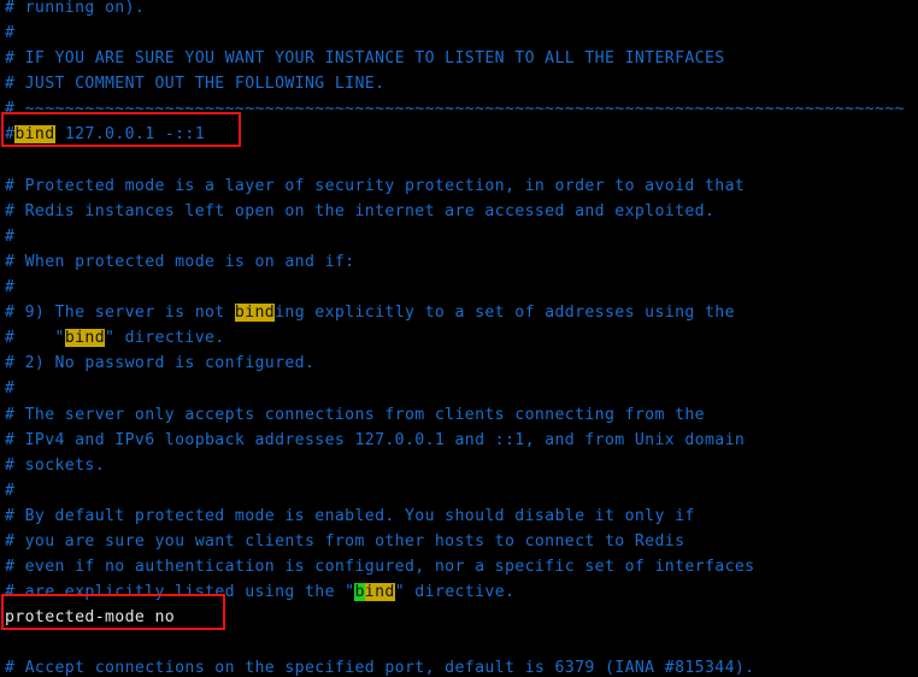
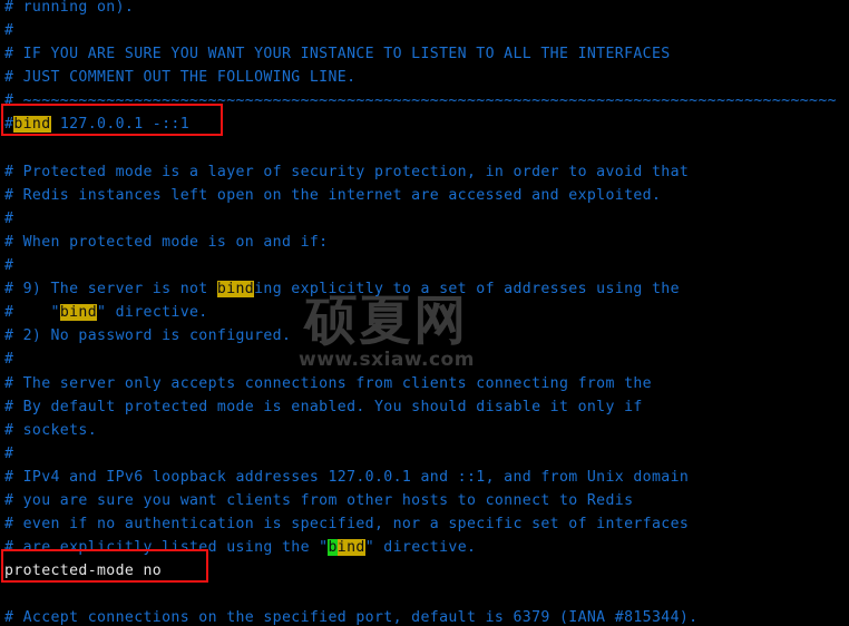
+ 硕夏网
+ www.sxiaw.com
  # running on).
  #
  # IF YOU ARE SURE YOU WANT YOUR INSTANCE TO LISTEN TO ALL THE INTERFACES
  # JUST COMMENT OUT THE FOLLOWING LINE.
  # ~~~~~~~~~~~~~~~~~~~~~~~~~~~~~~~~~~~~~~~~~~~~~~~~~~~~~~~~~~~~~~~~~~~~~~~~~~~~~~~~~~~~~~~~
  #bind 127.0.0.1 -::1
  # Protected mode is a layer of security protection, in order to avoid that
  # Redis instances left open on the internet are accessed and exploited.
  #
  # When protected mode is on and if:
  #
  # 9) The server is not binding explicitly to a set of addresses using the
  # "bind" directive.
  # 2) No password is configured.
  #
  # The server only accepts connections from clients connecting from the
- # IPv4 and IPv6 loopback addresses 127.0.0.1 and ::1, and from Unix domain
+ # By default protected mode is enabled. You should disable it only if
  # sockets.
  #
- # By default protected mode is enabled. You should disable it only if
+ # IPv4 and IPv6 loopback addresses 127.0.0.1 and ::1, and from Unix domain
  # you are sure you want clients from other hosts to connect to Redis
- # even if no authentication is configured, nor a specific set of interfaces
+ # even if no authentication is specified, nor a specific set of interfaces
  # are explicitly listed using the "bind" directive.
  protected-mode no
  # Accept connections on the specified port, default is 6379 (IANA #815344).
